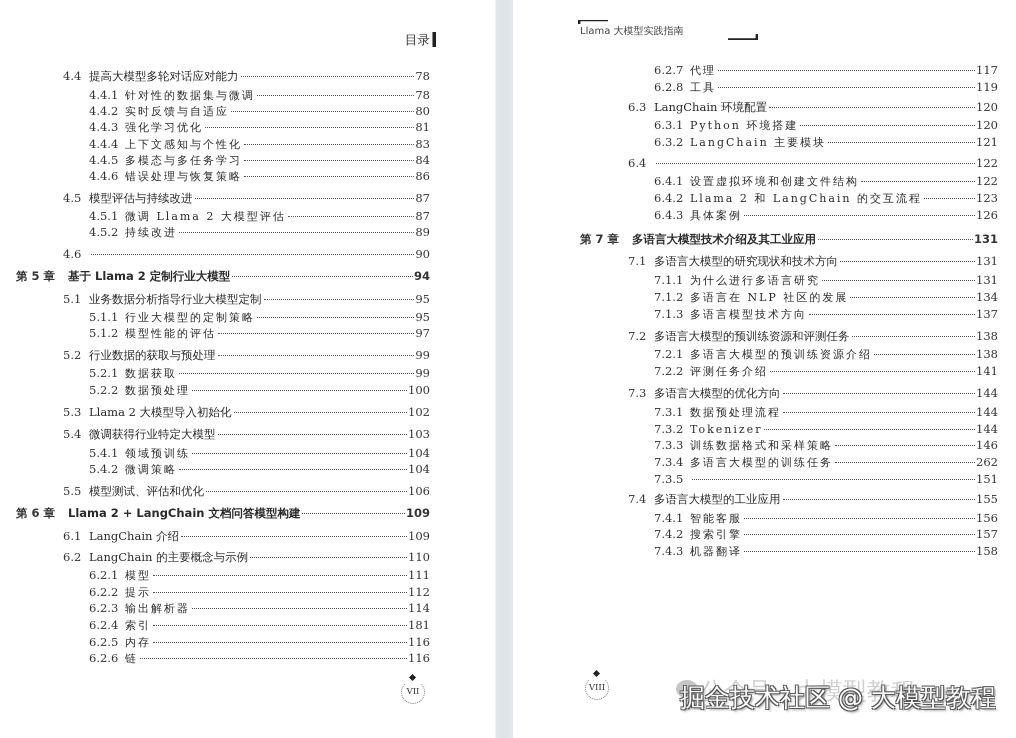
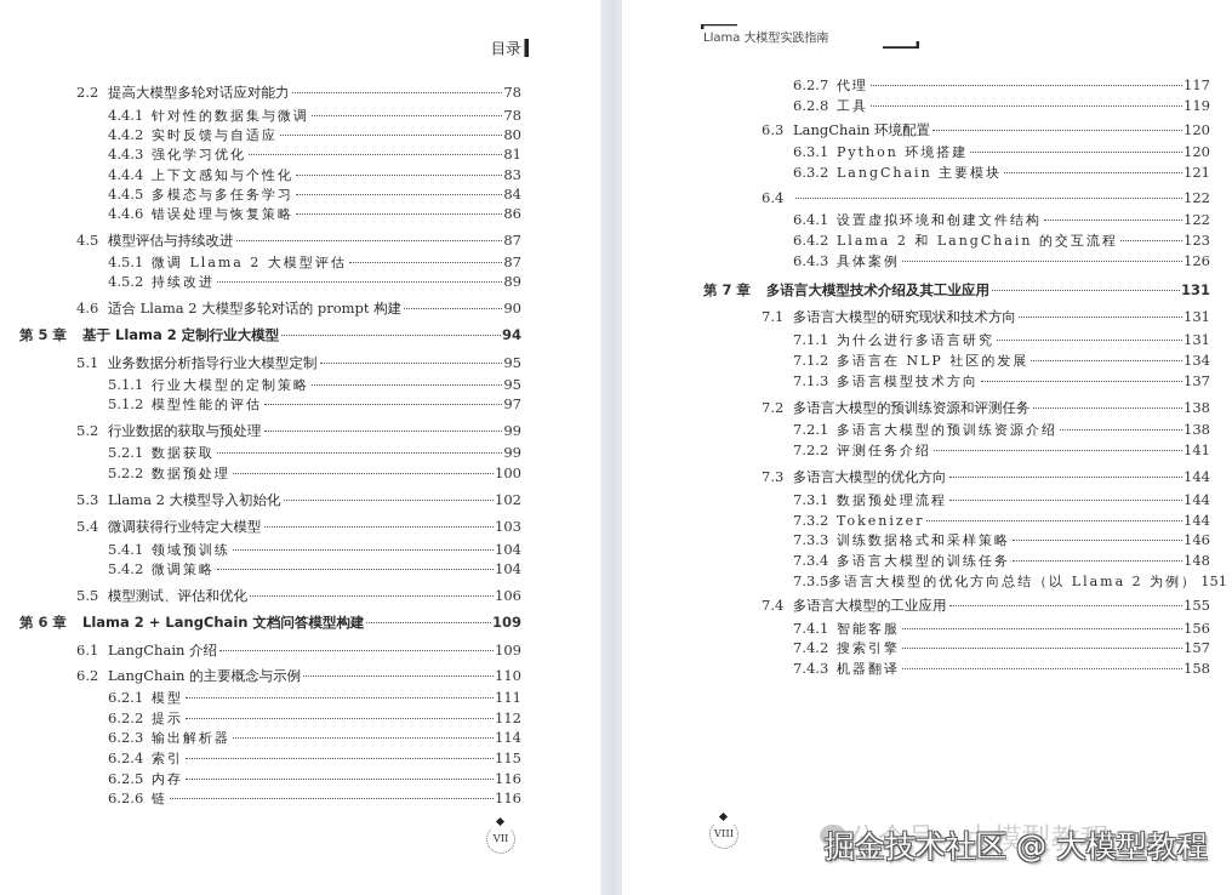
  目录
- 4.4
+ 2.2
  提高大模型多轮对话应对能力
  78
  4.4.1
  针对性的数据集与微调
  78
  4.4.2
  实时反馈与自适应
  80
  4.4.3
  强化学习优化
  81
  4.4.4
  上下文感知与个性化
  83
  4.4.5
  多模态与多任务学习
  84
  4.4.6
  错误处理与恢复策略
  86
  4.5
  模型评估与持续改进
  87
  4.5.1
  微调 Llama 2 大模型评估
  87
  4.5.2
  持续改进
  89
  4.6
+ 适合 Llama 2 大模型多轮对话的 prompt 构建
  90
  第 5 章
  基于 Llama 2 定制行业大模型
  94
  5.1
  业务数据分析指导行业大模型定制
  95
  5.1.1
  行业大模型的定制策略
  95
  5.1.2
  模型性能的评估
  97
  5.2
  行业数据的获取与预处理
  99
  5.2.1
  数据获取
  99
  5.2.2
  数据预处理
  100
  5.3
  Llama 2 大模型导入初始化
  102
  5.4
  微调获得行业特定大模型
  103
  5.4.1
  领域预训练
  104
  5.4.2
  微调策略
  104
  5.5
  模型测试、评估和优化
  106
  第 6 章
  Llama 2 + LangChain 文档问答模型构建
  109
  6.1
  LangChain 介绍
  109
  6.2
  LangChain 的主要概念与示例
  110
  6.2.1
  模型
  111
  6.2.2
  提示
  112
  6.2.3
  输出解析器
  114
  6.2.4
  索引
- 181
+ 115
  6.2.5
  内存
  116
  6.2.6
  链
  116
  VII
  Llama 大模型实践指南
  6.2.7
  代理
  117
  6.2.8
  工具
  119
  6.3
  LangChain 环境配置
  120
  6.3.1
  Python 环境搭建
  120
  6.3.2
  LangChain 主要模块
  121
  6.4
  122
  6.4.1
  设置虚拟环境和创建文件结构
  122
  6.4.2
  Llama 2 和 LangChain 的交互流程
  123
  6.4.3
  具体案例
  126
  第 7 章
  多语言大模型技术介绍及其工业应用
  131
  7.1
  多语言大模型的研究现状和技术方向
  131
  7.1.1
  为什么进行多语言研究
  131
  7.1.2
  多语言在 NLP 社区的发展
  134
  7.1.3
  多语言模型技术方向
  137
  7.2
  多语言大模型的预训练资源和评测任务
  138
  7.2.1
  多语言大模型的预训练资源介绍
  138
  7.2.2
  评测任务介绍
  141
  7.3
  多语言大模型的优化方向
  144
  7.3.1
  数据预处理流程
  144
  7.3.2
  Tokenizer
  144
  7.3.3
  训练数据格式和采样策略
  146
  7.3.4
  多语言大模型的训练任务
- 262
+ 148
  7.3.5
+ 多语言大模型的优化方向总结（以 Llama 2 为例）
  151
  7.4
  多语言大模型的工业应用
  155
  7.4.1
  智能客服
  156
  7.4.2
  搜索引擎
  157
  7.4.3
  机器翻译
  158
  VIII
  公众号 · 大模型教程
  掘金技术社区 @ 大模型教程
